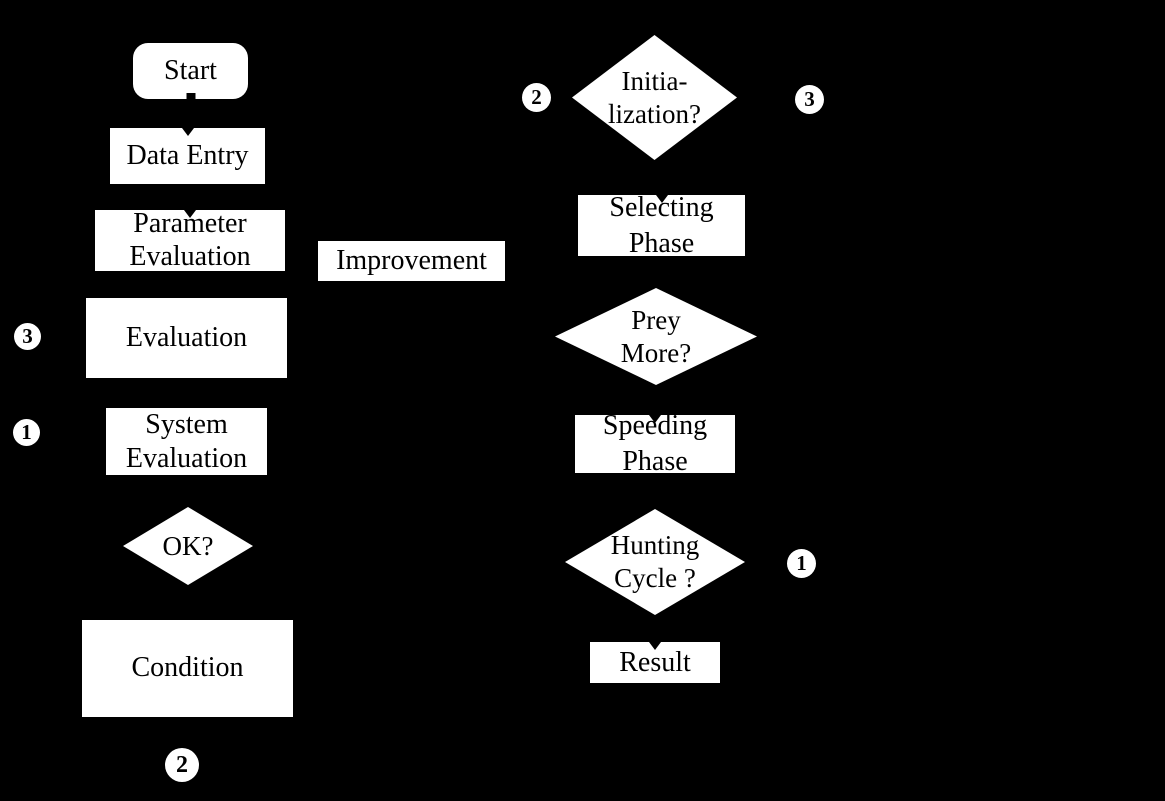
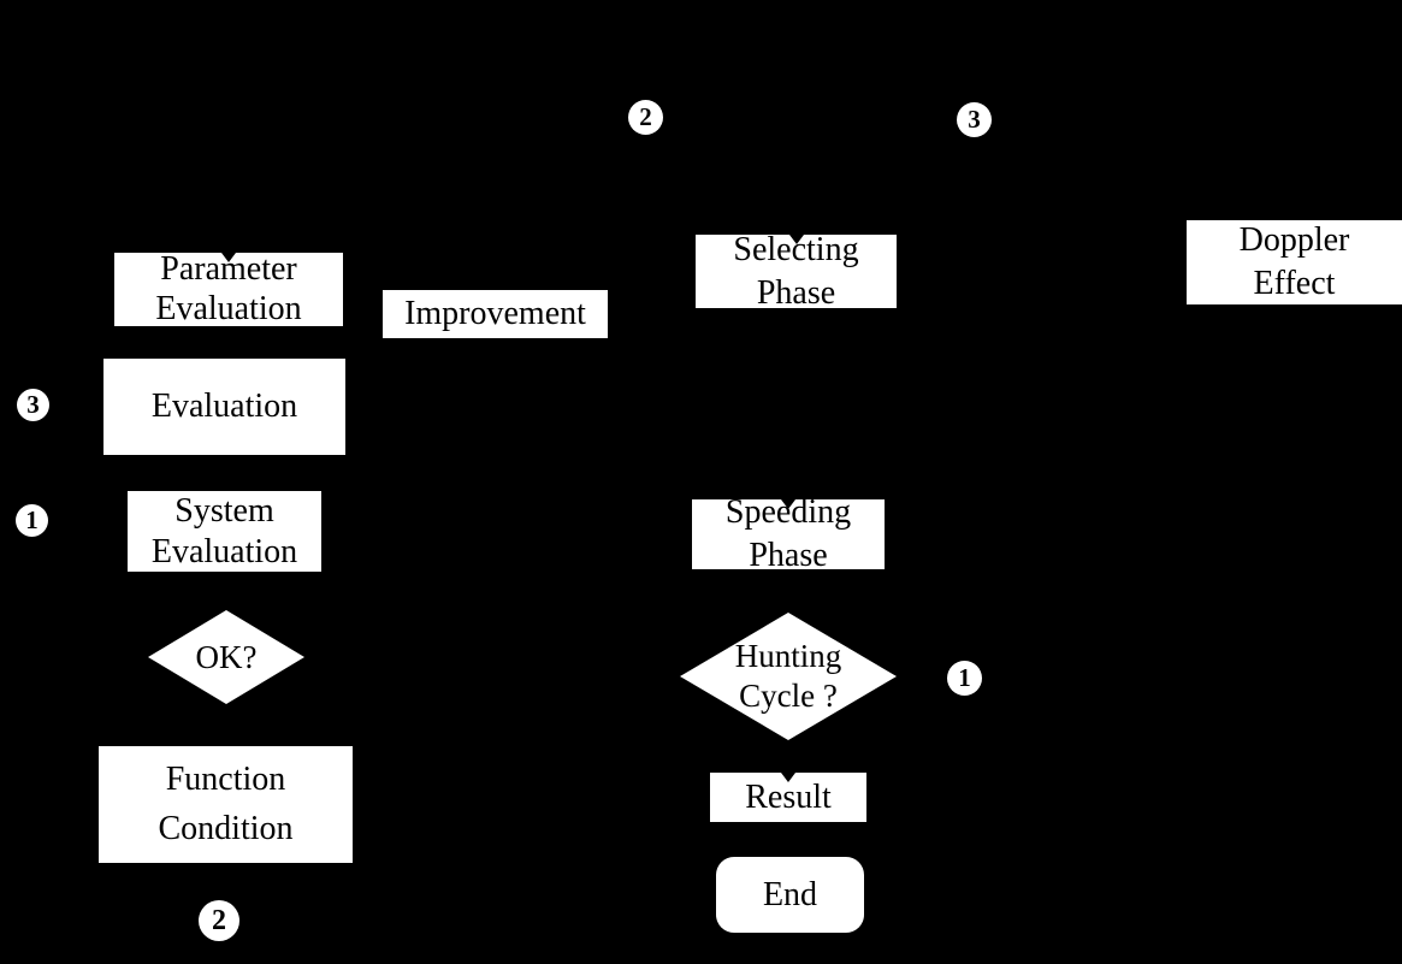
- Start
- Data Entry
  Parameter
  Evaluation
  Improvement
  Evaluation
  System
  Evaluation
  OK?
+ Function
  Condition
- Initia-
- lization?
  Selecting
  Phase
- Prey
- More?
  Speeding
  Phase
  Hunting
  Cycle ?
  Result
+ End
+ Doppler
+ Effect
  3
  1
  2
  2
  3
  1
